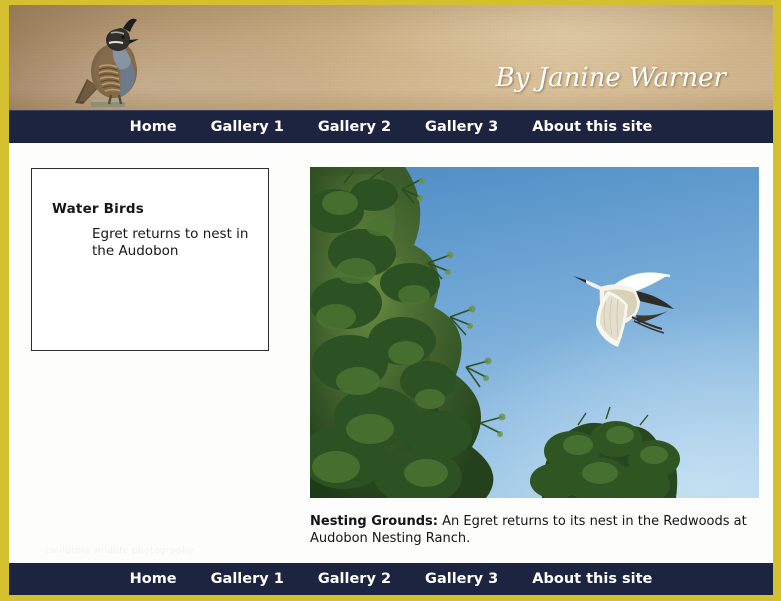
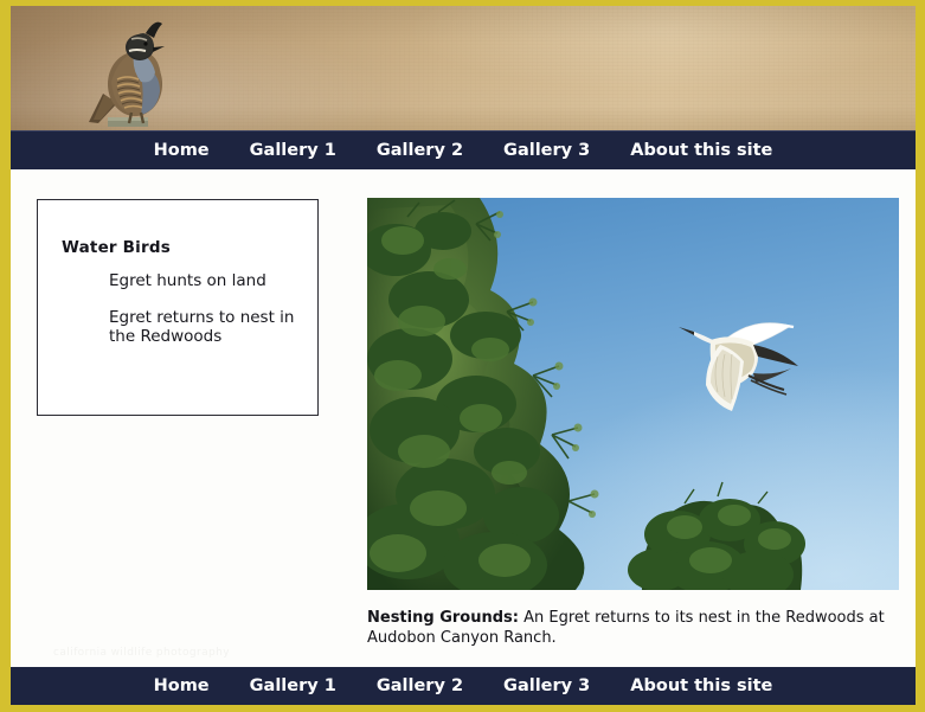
- By Janine Warner
  Home
  Gallery 1
  Gallery 2
  Gallery 3
  About this site
  Water Birds
+ Egret hunts on land
- Egret returns to nest in the Audobon
+ Egret returns to nest in the Redwoods
- Nesting Grounds: An Egret returns to its nest in the Redwoods at Audobon Nesting Ranch.
+ Nesting Grounds: An Egret returns to its nest in the Redwoods at Audobon Canyon Ranch.
  Home
  Gallery 1
  Gallery 2
  Gallery 3
  About this site
